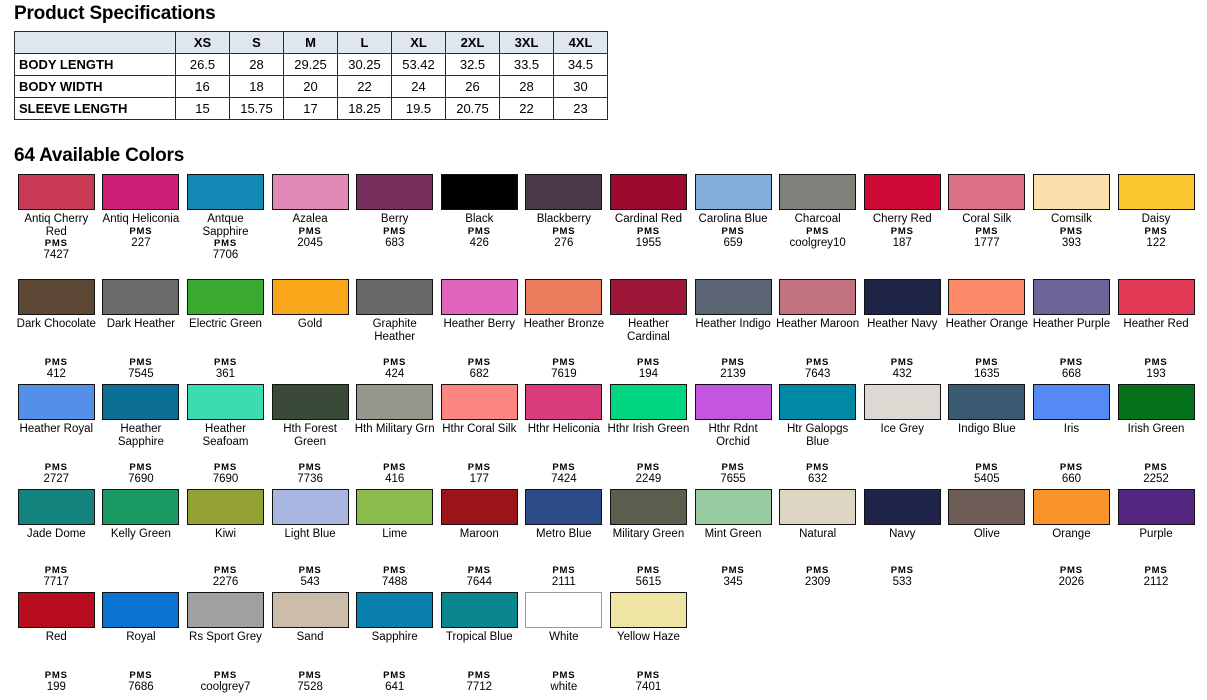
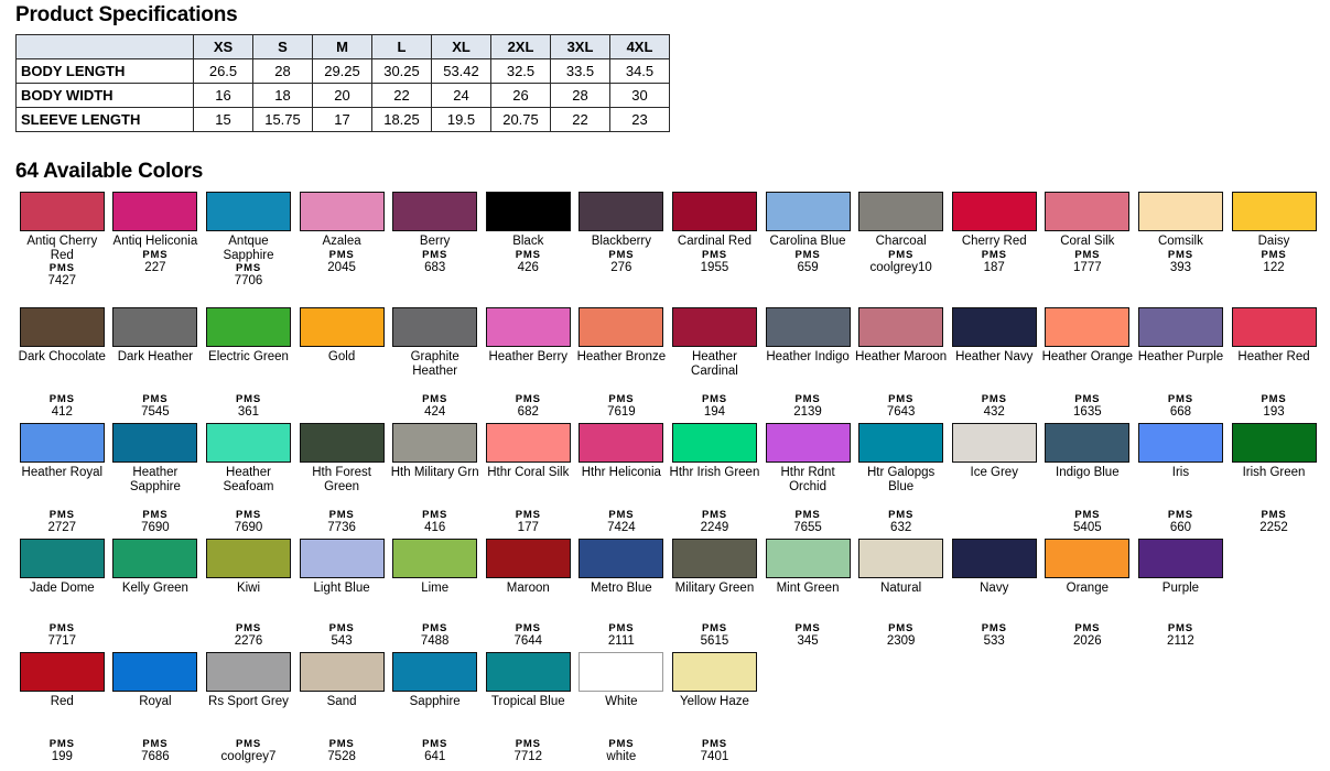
  Product Specifications
  	XS	S	M	L	XL	2XL	3XL	4XL
  BODY LENGTH	26.5	28	29.25	30.25	53.42	32.5	33.5	34.5
  BODY WIDTH	16	18	20	22	24	26	28	30
  SLEEVE LENGTH	15	15.75	17	18.25	19.5	20.75	22	23
  64 Available Colors
  Antiq Cherry Red
  PMS
  7427
  Antiq Heliconia
  PMS
  227
  Antque Sapphire
  PMS
  7706
  Azalea
  PMS
  2045
  Berry
  PMS
  683
  Black
  PMS
  426
  Blackberry
  PMS
  276
  Cardinal Red
  PMS
  1955
  Carolina Blue
  PMS
  659
  Charcoal
  PMS
  coolgrey10
  Cherry Red
  PMS
  187
  Coral Silk
  PMS
  1777
  Comsilk
  PMS
  393
  Daisy
  PMS
  122
  Dark Chocolate
  PMS
  412
  Dark Heather
  PMS
  7545
  Electric Green
  PMS
  361
  Gold
  Graphite Heather
  PMS
  424
  Heather Berry
  PMS
  682
  Heather Bronze
  PMS
  7619
  Heather Cardinal
  PMS
  194
  Heather Indigo
  PMS
  2139
  Heather Maroon
  PMS
  7643
  Heather Navy
  PMS
  432
  Heather Orange
  PMS
  1635
  Heather Purple
  PMS
  668
  Heather Red
  PMS
  193
  Heather Royal
  PMS
  2727
  Heather Sapphire
  PMS
  7690
  Heather Seafoam
  PMS
  7690
  Hth Forest Green
  PMS
  7736
  Hth Military Grn
  PMS
  416
  Hthr Coral Silk
  PMS
  177
  Hthr Heliconia
  PMS
  7424
  Hthr Irish Green
  PMS
  2249
  Hthr Rdnt Orchid
  PMS
  7655
  Htr Galopgs Blue
  PMS
  632
  Ice Grey
  Indigo Blue
  PMS
  5405
  Iris
  PMS
  660
  Irish Green
  PMS
  2252
  Jade Dome
  PMS
  7717
  Kelly Green
  Kiwi
  PMS
  2276
  Light Blue
  PMS
  543
  Lime
  PMS
  7488
  Maroon
  PMS
  7644
  Metro Blue
  PMS
  2111
  Military Green
  PMS
  5615
  Mint Green
  PMS
  345
  Natural
  PMS
  2309
  Navy
  PMS
  533
- Olive
  Orange
  PMS
  2026
  Purple
  PMS
  2112
  Red
  PMS
  199
  Royal
  PMS
  7686
  Rs Sport Grey
  PMS
  coolgrey7
  Sand
  PMS
  7528
  Sapphire
  PMS
  641
  Tropical Blue
  PMS
  7712
  White
  PMS
  white
  Yellow Haze
  PMS
  7401
